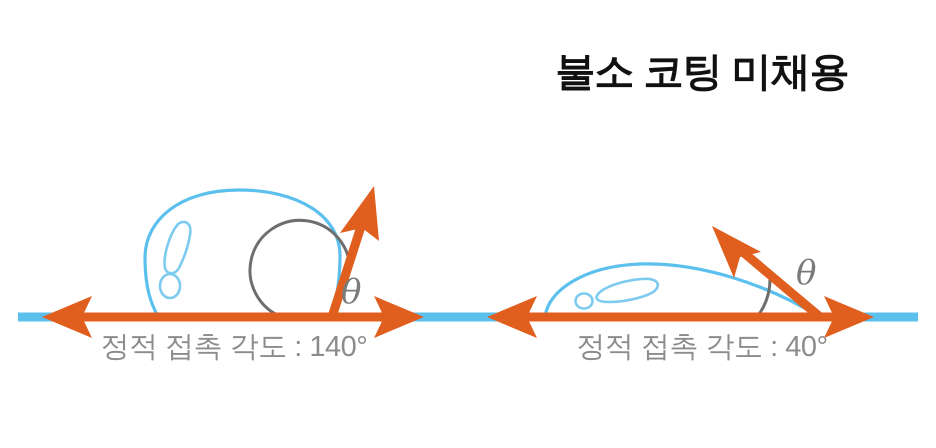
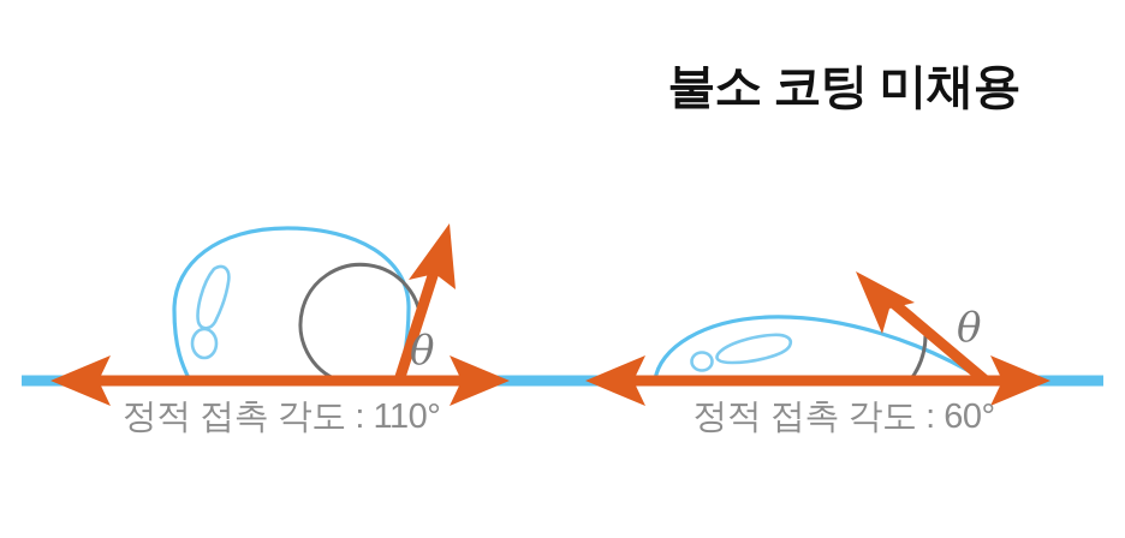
  불소 코팅 미채용
  θ
  θ
- 정적 접촉 각도 : 140°
+ 정적 접촉 각도 : 110°
- 정적 접촉 각도 : 40°
+ 정적 접촉 각도 : 60°
